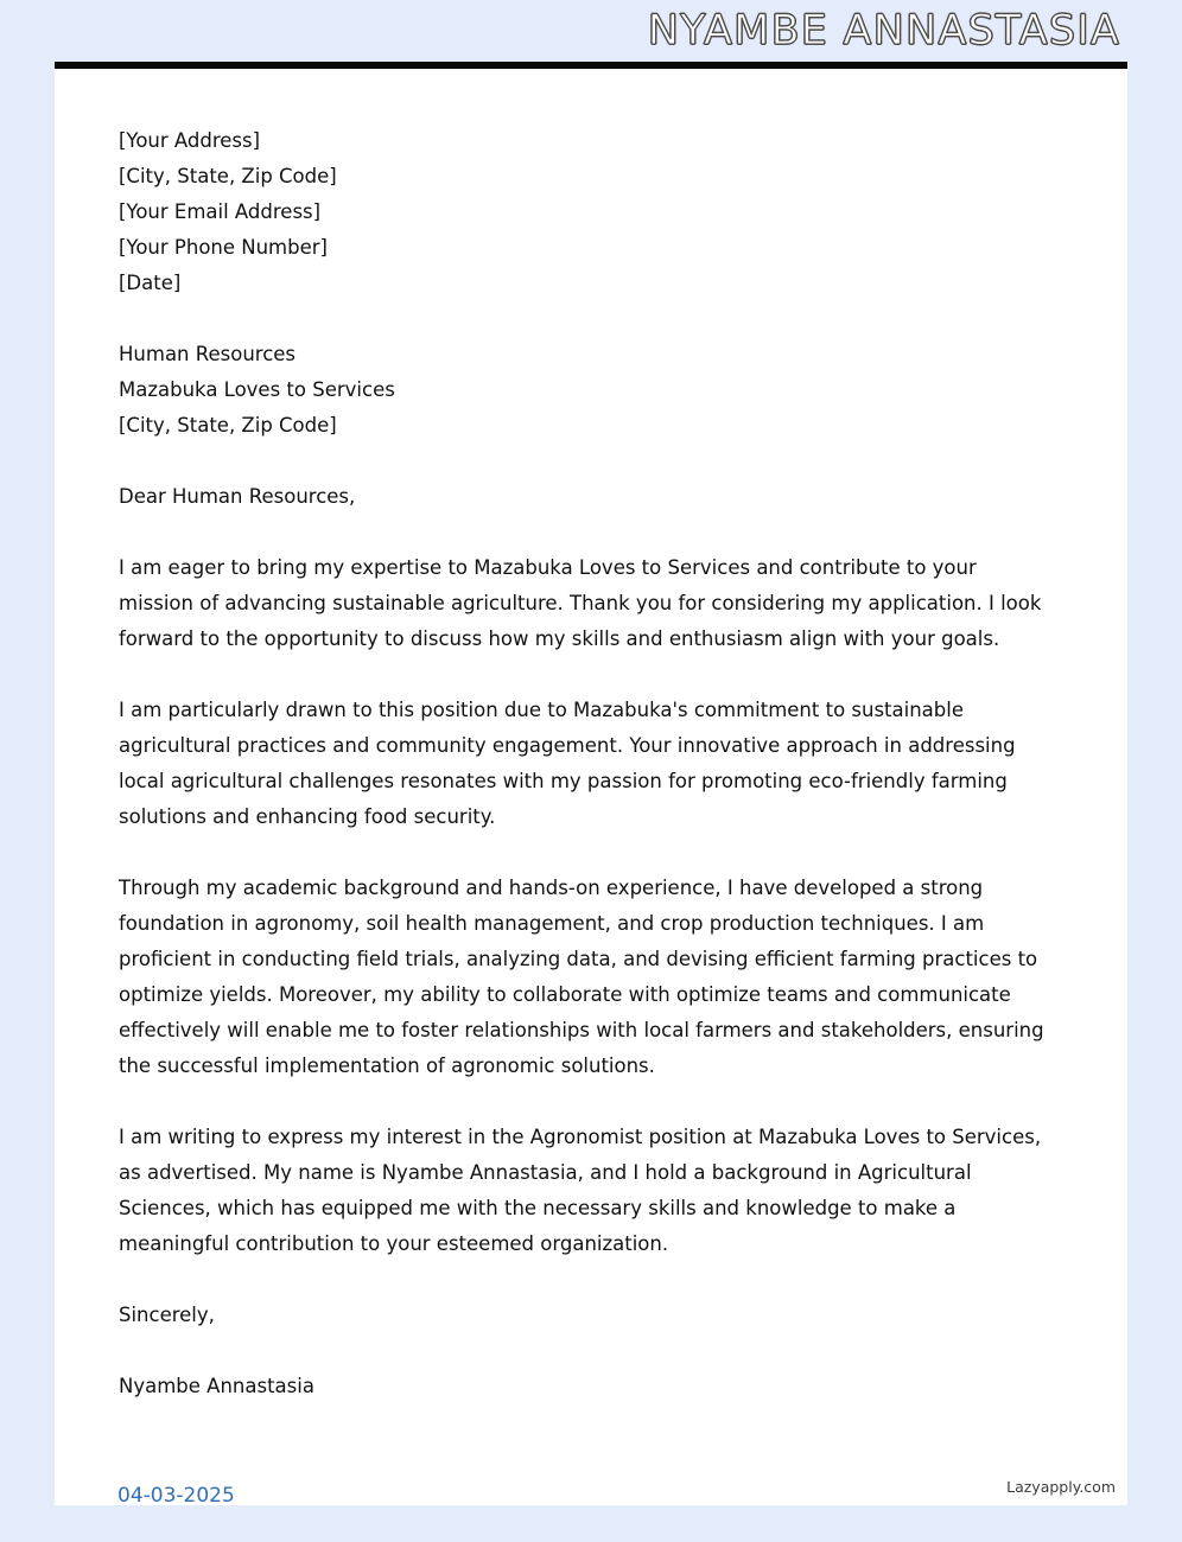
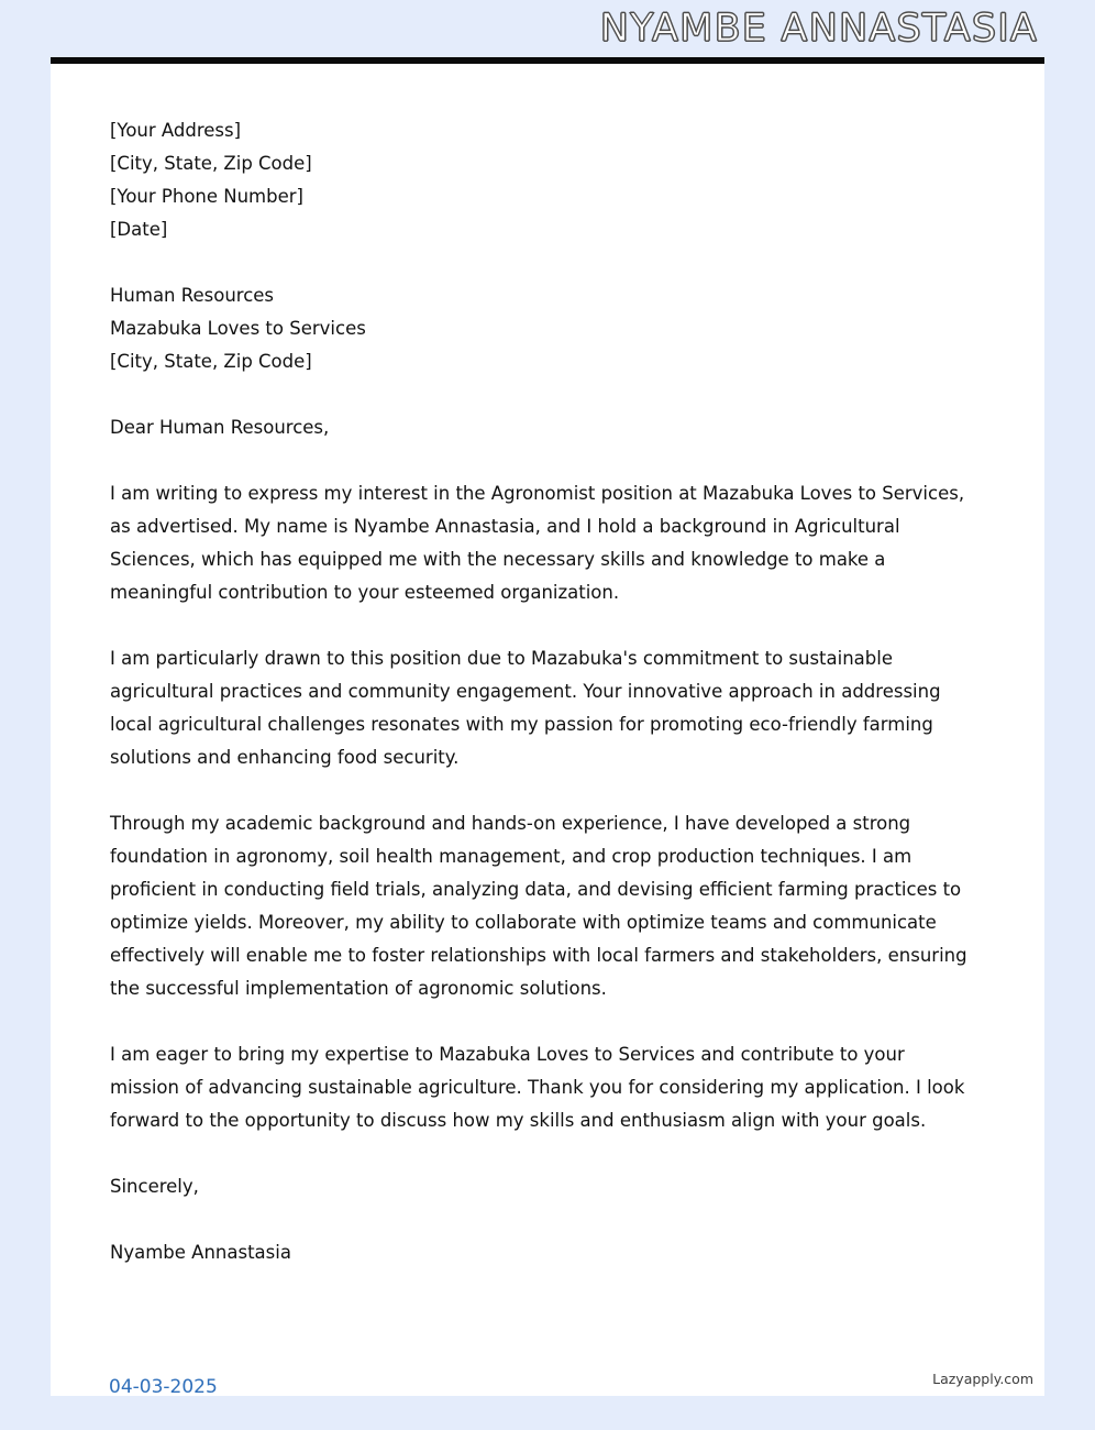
  NYAMBE ANNASTASIA
  [Your Address]
  [City, State, Zip Code]
- [Your Email Address]
  [Your Phone Number]
  [Date]
  Human Resources
  Mazabuka Loves to Services
  [City, State, Zip Code]
  Dear Human Resources,
- I am eager to bring my expertise to Mazabuka Loves to Services and contribute to your mission of advancing sustainable agriculture. Thank you for considering my application. I look forward to the opportunity to discuss how my skills and enthusiasm align with your goals.
+ I am writing to express my interest in the Agronomist position at Mazabuka Loves to Services, as advertised. My name is Nyambe Annastasia, and I hold a background in Agricultural Sciences, which has equipped me with the necessary skills and knowledge to make a meaningful contribution to your esteemed organization.
  I am particularly drawn to this position due to Mazabuka's commitment to sustainable agricultural practices and community engagement. Your innovative approach in addressing local agricultural challenges resonates with my passion for promoting eco-friendly farming solutions and enhancing food security.
  Through my academic background and hands-on experience, I have developed a strong foundation in agronomy, soil health management, and crop production techniques. I am proficient in conducting field trials, analyzing data, and devising efficient farming practices to optimize yields. Moreover, my ability to collaborate with optimize teams and communicate effectively will enable me to foster relationships with local farmers and stakeholders, ensuring the successful implementation of agronomic solutions.
- I am writing to express my interest in the Agronomist position at Mazabuka Loves to Services, as advertised. My name is Nyambe Annastasia, and I hold a background in Agricultural Sciences, which has equipped me with the necessary skills and knowledge to make a meaningful contribution to your esteemed organization.
+ I am eager to bring my expertise to Mazabuka Loves to Services and contribute to your mission of advancing sustainable agriculture. Thank you for considering my application. I look forward to the opportunity to discuss how my skills and enthusiasm align with your goals.
  Sincerely,
  Nyambe Annastasia
  Lazyapply.com
  04-03-2025
